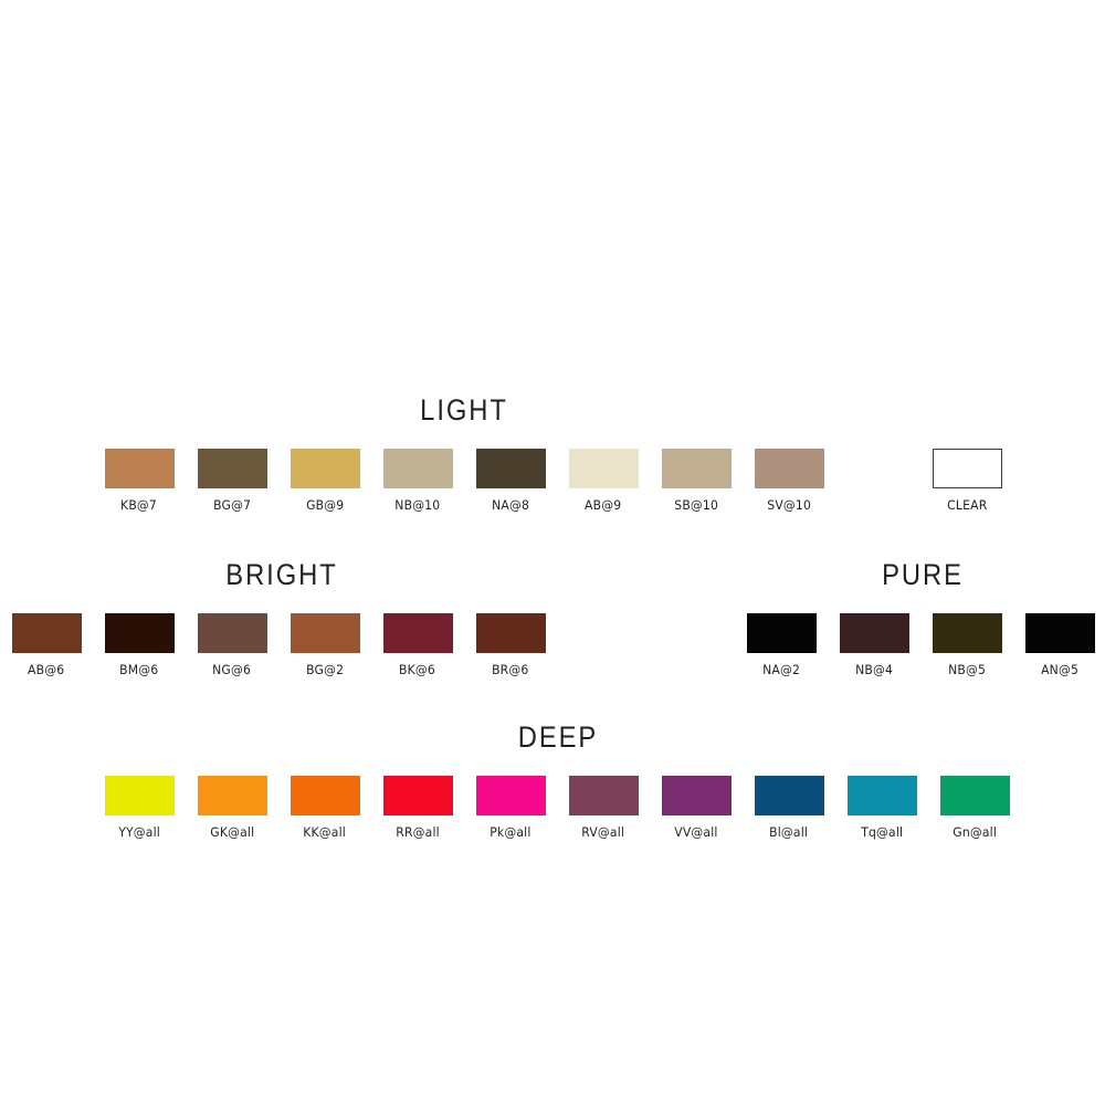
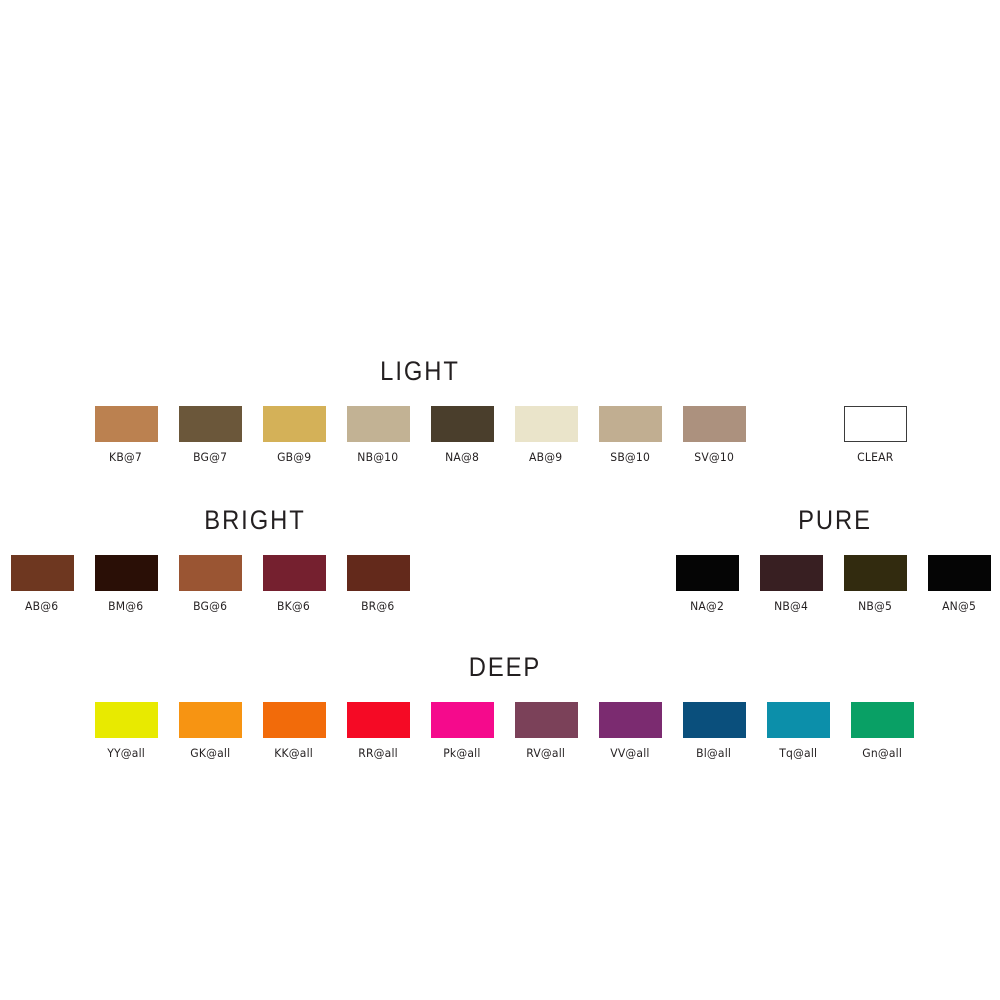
  LIGHT
  KB@7
  BG@7
  GB@9
  NB@10
  NA@8
  AB@9
  SB@10
  SV@10
  CLEAR
  BRIGHT
  AB@6
  BM@6
- NG@6
- BG@2
+ BG@6
  BK@6
  BR@6
  PURE
  NA@2
  NB@4
  NB@5
  AN@5
  DEEP
  YY@all
  GK@all
  KK@all
  RR@all
  Pk@all
  RV@all
  VV@all
  Bl@all
  Tq@all
  Gn@all
